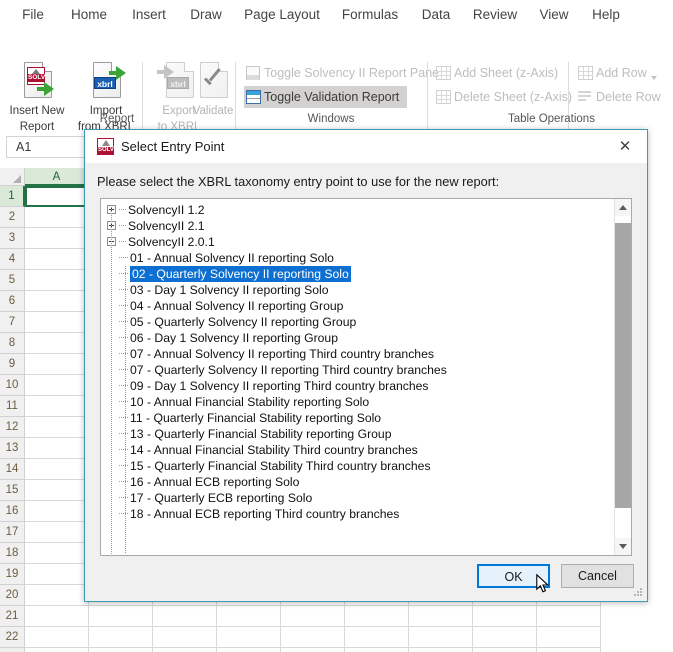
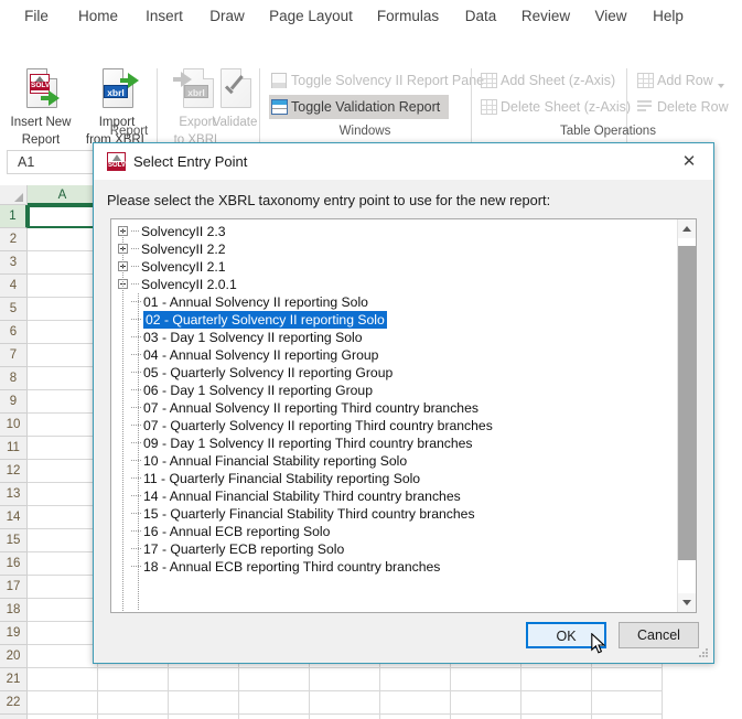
  File
  Home
  Insert
  Draw
  Page Layout
  Formulas
  Data
  Review
  View
  Help
  Insert New
  Report
  xbrl
  Import
  from XBRL
  xbrl
  Export
  to XBRL
  Validate
  Toggle Solvency II Report Pan
  Toggle Validation Report
  Add Sheet (z-Axis)
  Delete Sheet (z-Axis)
  Add Row
  Delete Row
  Report
  Windows
  Table Operations
  A1
  A
  1
  2
  3
  4
  5
  6
  7
  8
  9
  10
  11
  12
  13
  14
  15
  16
  17
  18
  19
  20
  21
  22
  Select Entry Point
  ✕
  Please select the XBRL taxonomy entry point to use for the new report:
- SolvencyII 1.2
+ SolvencyII 2.3
+ SolvencyII 2.2
  SolvencyII 2.1
  SolvencyII 2.0.1
  01 - Annual Solvency II reporting Solo
  02 - Quarterly Solvency II reporting Solo
  03 - Day 1 Solvency II reporting Solo
  04 - Annual Solvency II reporting Group
  05 - Quarterly Solvency II reporting Group
  06 - Day 1 Solvency II reporting Group
  07 - Annual Solvency II reporting Third country branches
  07 - Quarterly Solvency II reporting Third country branches
  09 - Day 1 Solvency II reporting Third country branches
  10 - Annual Financial Stability reporting Solo
  11 - Quarterly Financial Stability reporting Solo
- 13 - Quarterly Financial Stability reporting Group
  14 - Annual Financial Stability Third country branches
  15 - Quarterly Financial Stability Third country branches
  16 - Annual ECB reporting Solo
  17 - Quarterly ECB reporting Solo
  18 - Annual ECB reporting Third country branches
  OK
  Cancel
